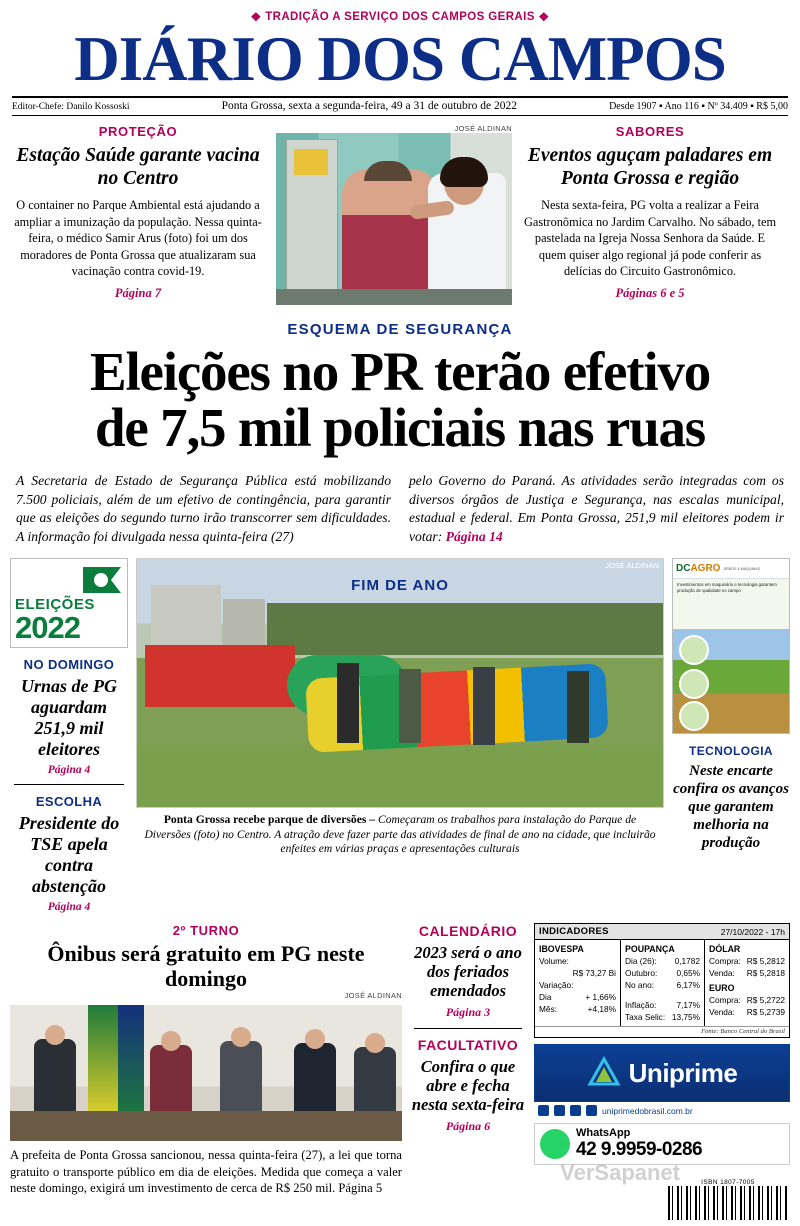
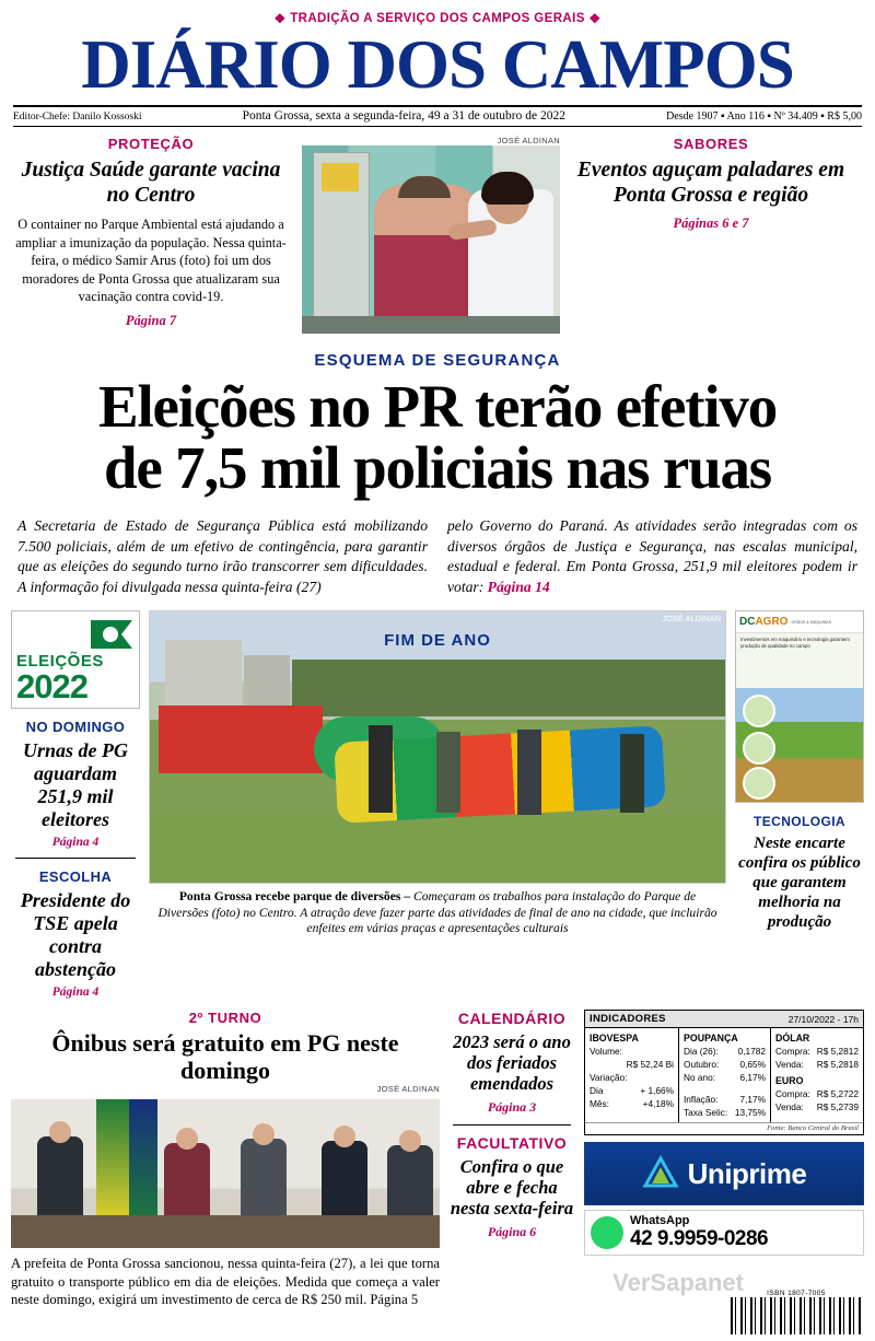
  ❖ TRADIÇÃO A SERVIÇO DOS CAMPOS GERAIS ❖
  DIÁRIO DOS CAMPOS
  Editor-Chefe: Danilo Kossoski
  Ponta Grossa, sexta a segunda-feira, 49 a 31 de outubro de 2022
  Desde 1907 ▪ Ano 116 ▪ Nº 34.409 ▪ R$ 5,00
  PROTEÇÃO
- Estação Saúde garante vacina no Centro
+ Justiça Saúde garante vacina no Centro
  O container no Parque Ambiental está ajudando a ampliar a imunização da população. Nessa quinta-feira, o médico Samir Arus (foto) foi um dos moradores de Ponta Grossa que atualizaram sua vacinação contra covid-19.
  Página 7
  JOSÉ ALDINAN
  SABORES
  Eventos aguçam paladares em Ponta Grossa e região
- Nesta sexta-feira, PG volta a realizar a Feira Gastronômica no Jardim Carvalho. No sábado, tem pastelada na Igreja Nossa Senhora da Saúde. E quem quiser algo regional já pode conferir as delícias do Circuito Gastronômico.
- Páginas 6 e 5
+ Páginas 6 e 7
  ESQUEMA DE SEGURANÇA
  Eleições no PR terão efetivo
  de 7,5 mil policiais nas ruas
  A Secretaria de Estado de Segurança Pública está mobilizando 7.500 policiais, além de um efetivo de contingência, para garantir que as eleições do segundo turno irão transcorrer sem dificuldades. A informação foi divulgada nessa quinta-feira (27)
  pelo Governo do Paraná. As atividades serão integradas com os diversos órgãos de Justiça e Segurança, nas escalas municipal, estadual e federal. Em Ponta Grossa, 251,9 mil eleitores podem ir votar: Página 14
  ELEIÇÕES
  2022
  NO DOMINGO
  Urnas de PG aguardam 251,9 mil eleitores
  Página 4
  ESCOLHA
  Presidente do TSE apela contra abstenção
  Página 4
  FIM DE ANO
  JOSÉ ALDINAN
  Ponta Grossa recebe parque de diversões – Começaram os trabalhos para instalação do Parque de Diversões (foto) no Centro. A atração deve fazer parte das atividades de final de ano na cidade, que incluirão enfeites em várias praças e apresentações culturais
  DCAGRO
  TECNOLOGIA
- Neste encarte confira os avanços que garantem melhoria na produção
+ Neste encarte confira os público que garantem melhoria na produção
  2º TURNO
  Ônibus será gratuito em PG neste domingo
  JOSÉ ALDINAN
  A prefeita de Ponta Grossa sancionou, nessa quinta-feira (27), a lei que torna gratuito o transporte público em dia de eleições. Medida que começa a valer neste domingo, exigirá um investimento de cerca de R$ 250 mil. Página 5
  CALENDÁRIO
  2023 será o ano dos feriados emendados
  Página 3
  FACULTATIVO
  Confira o que abre e fecha nesta sexta-feira
  Página 6
  INDICADORES
  27/10/2022 - 17h
  IBOVESPA
  Volume:
- R$ 73,27 Bi
+ R$ 52,24 Bi
  Variação:
  Dia
  + 1,66%
  Mês:
  +4,18%
  POUPANÇA
  Dia (26):
  0,1782
  Outubro:
  0,65%
  No ano:
  6,17%
  Inflação:
  7,17%
  Taxa Selic:
  13,75%
  DÓLAR
  Compra:
  R$ 5,2812
  Venda:
  R$ 5,2818
  EURO
  Compra:
  R$ 5,2722
  Venda:
  R$ 5,2739
  Uniprime
- uniprimedobrasil.com.br
  WhatsApp
  42 9.9959-0286
  VerSapanet
